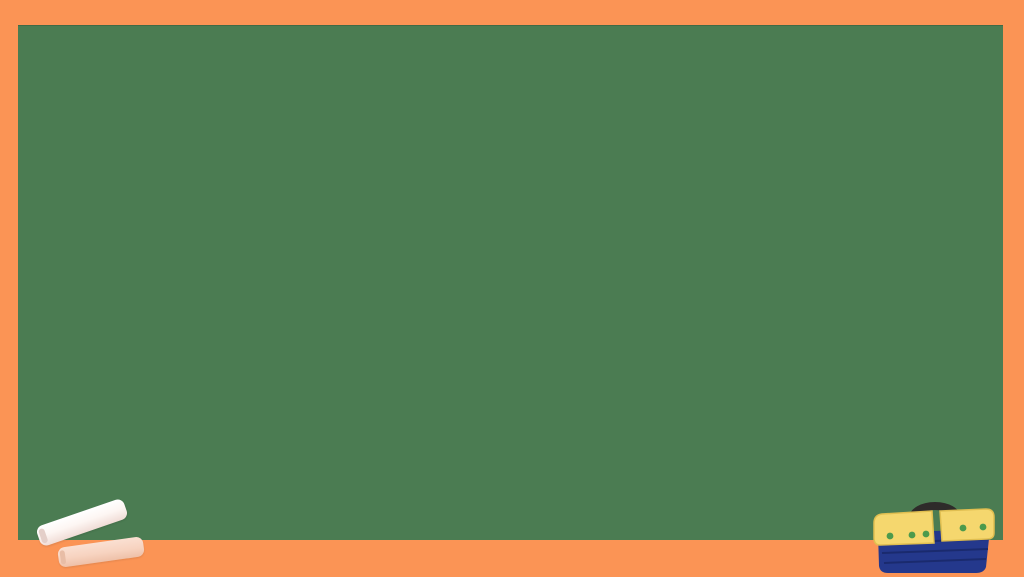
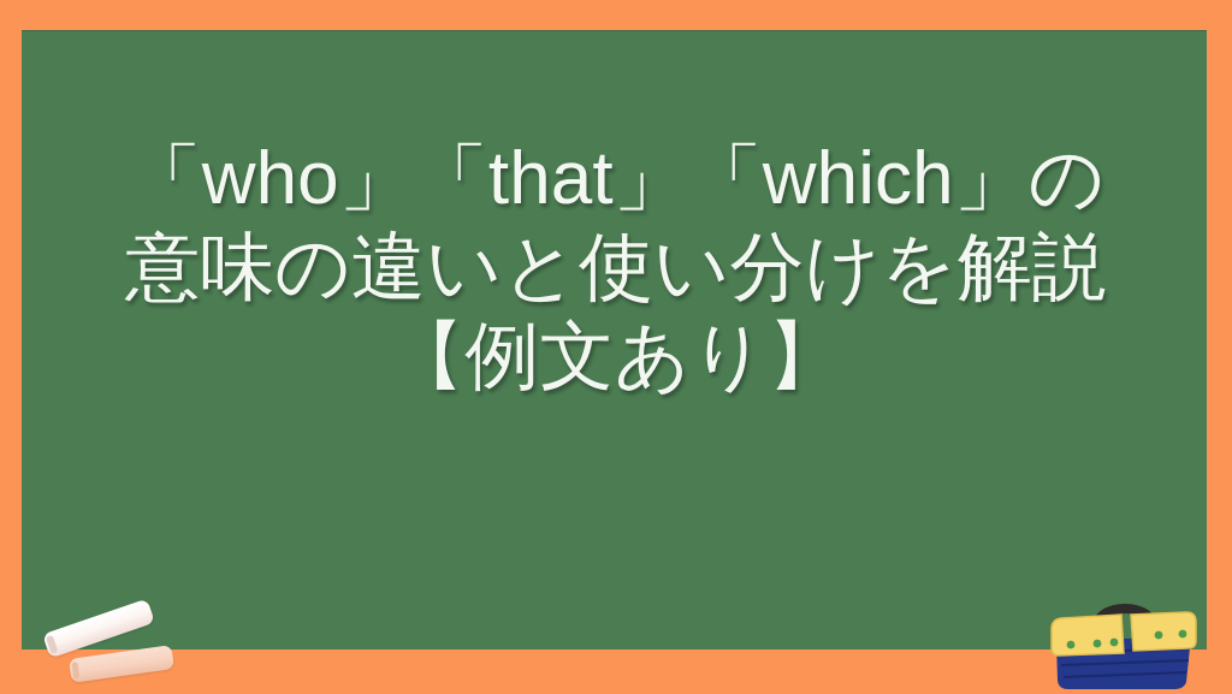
+ 「who」「that」「which」の
+ 意味の違いと使い分けを解説
+ 【例文あり】
